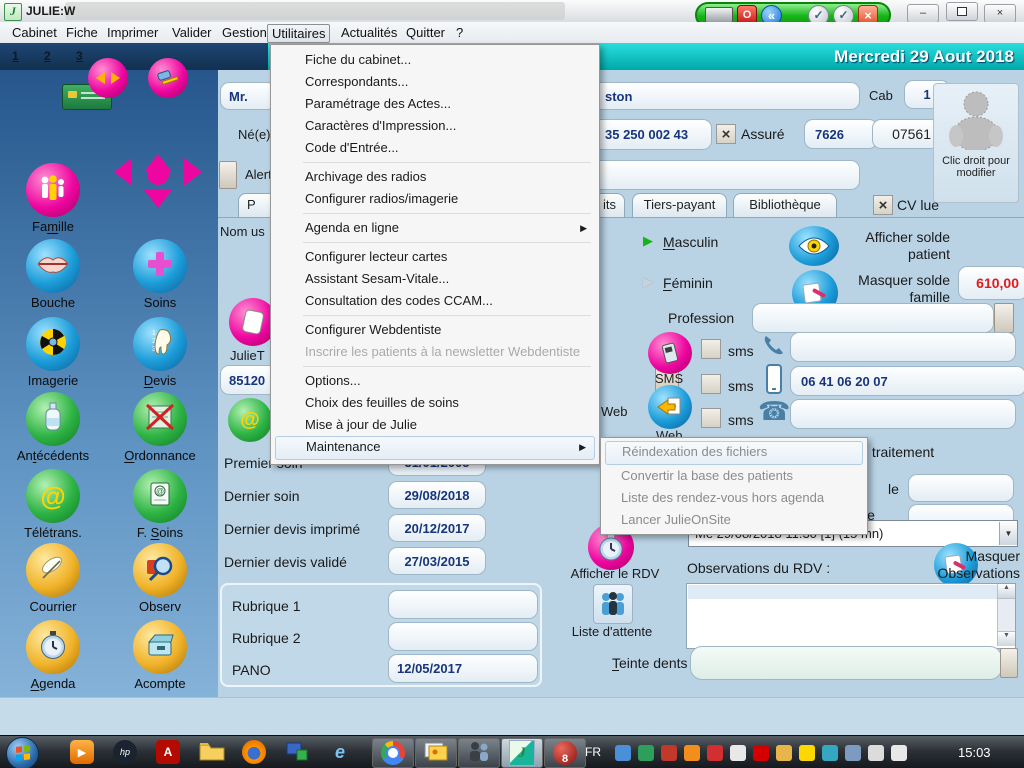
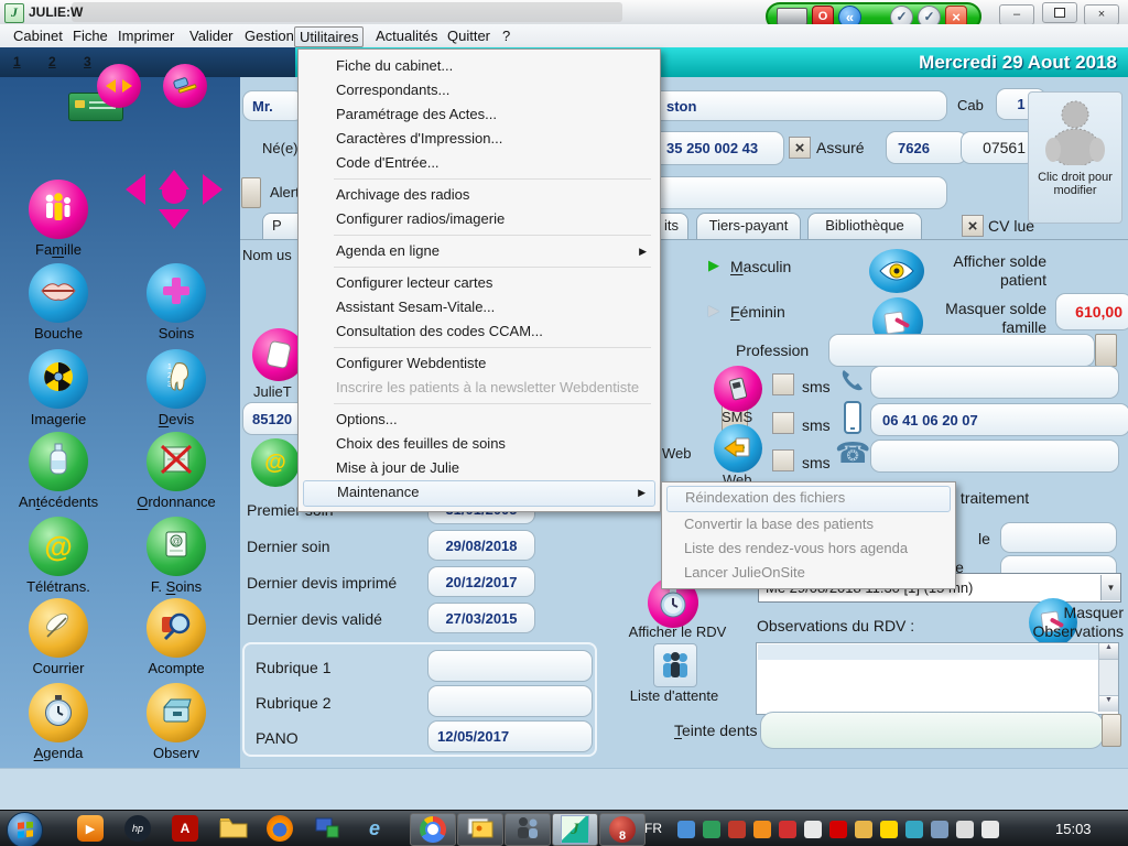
  J
  JULIE:W
  – ×
  O
  «
  ✓
  ✓
  ×
  Cabinet
  Fiche
  Imprimer
  Valider
  Gestion
  Utilitaires
  Actualités
  Quitter
  ?
  1
  2
  3
  Mercredi 29 Aout 2018
  Famille
  Bouche
  Soins
  Imagerie
  Devis
  Antécédents
  Ordonnance
  @
  Télétrans.
  @
  F. Soins
  Courrier
- Observ
+ Acompte
  Agenda
- Acompte
+ Observ
  Mr.
  ston
  Cab
  1
  Né(e)
  35 250 002 43
  ×
  Assuré
  7626
  07561
  Clic droit pour
  modifier
  Aler
  P
  its
  Tiers-payant
  Bibliothèque
  ×
  CV lue
  Nom us
  ▶
  Masculin
  Féminin
  Afficher solde
  patient
  Masquer solde
  famille
  610,00
  Profession
  JulieT
  85120
  @
  Web
  SMS
  Web
  sms
  sms
  sms
  06 41 06 20 07
  ☎
  Dernier soin
  29/08/2018
  Dernier devis imprimé
  20/12/2017
  Dernier devis validé
  27/03/2015
  Rubrique 1
  Rubrique 2
  PANO
  12/05/2017
  traitement
  le
  ▼
  Afficher le RDV
  Observations du RDV :
  Masquer
  Observations
  Liste d'attente
  Teinte dents
  Fiche du cabinet...
  Correspondants...
  Paramétrage des Actes...
  Caractères d'Impression...
  Code d'Entrée...
  Archivage des radios
  Configurer radios/imagerie
  Agenda en ligne
  ▶
  Configurer lecteur cartes
  Assistant Sesam-Vitale...
  Consultation des codes CCAM...
  Configurer Webdentiste
  Inscrire les patients à la newsletter Webdentiste
  Options...
  Choix des feuilles de soins
  Mise à jour de Julie
  Maintenance
  ▶
  Réindexation des fichiers
  Convertir la base des patients
  Liste des rendez-vous hors agenda
  Lancer JulieOnSite
  ▶
  hp
  A
  e
  J
  8
  FR
  15:03
